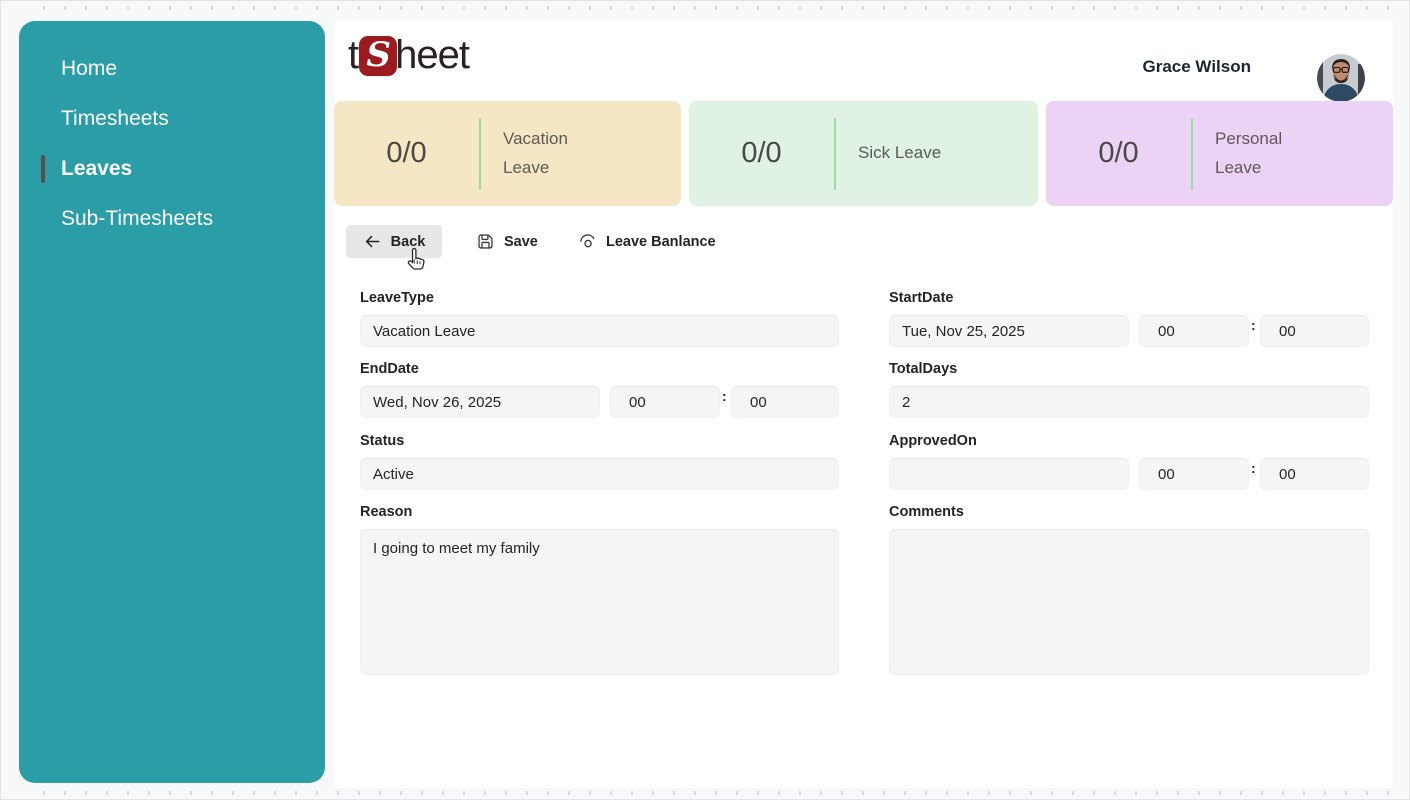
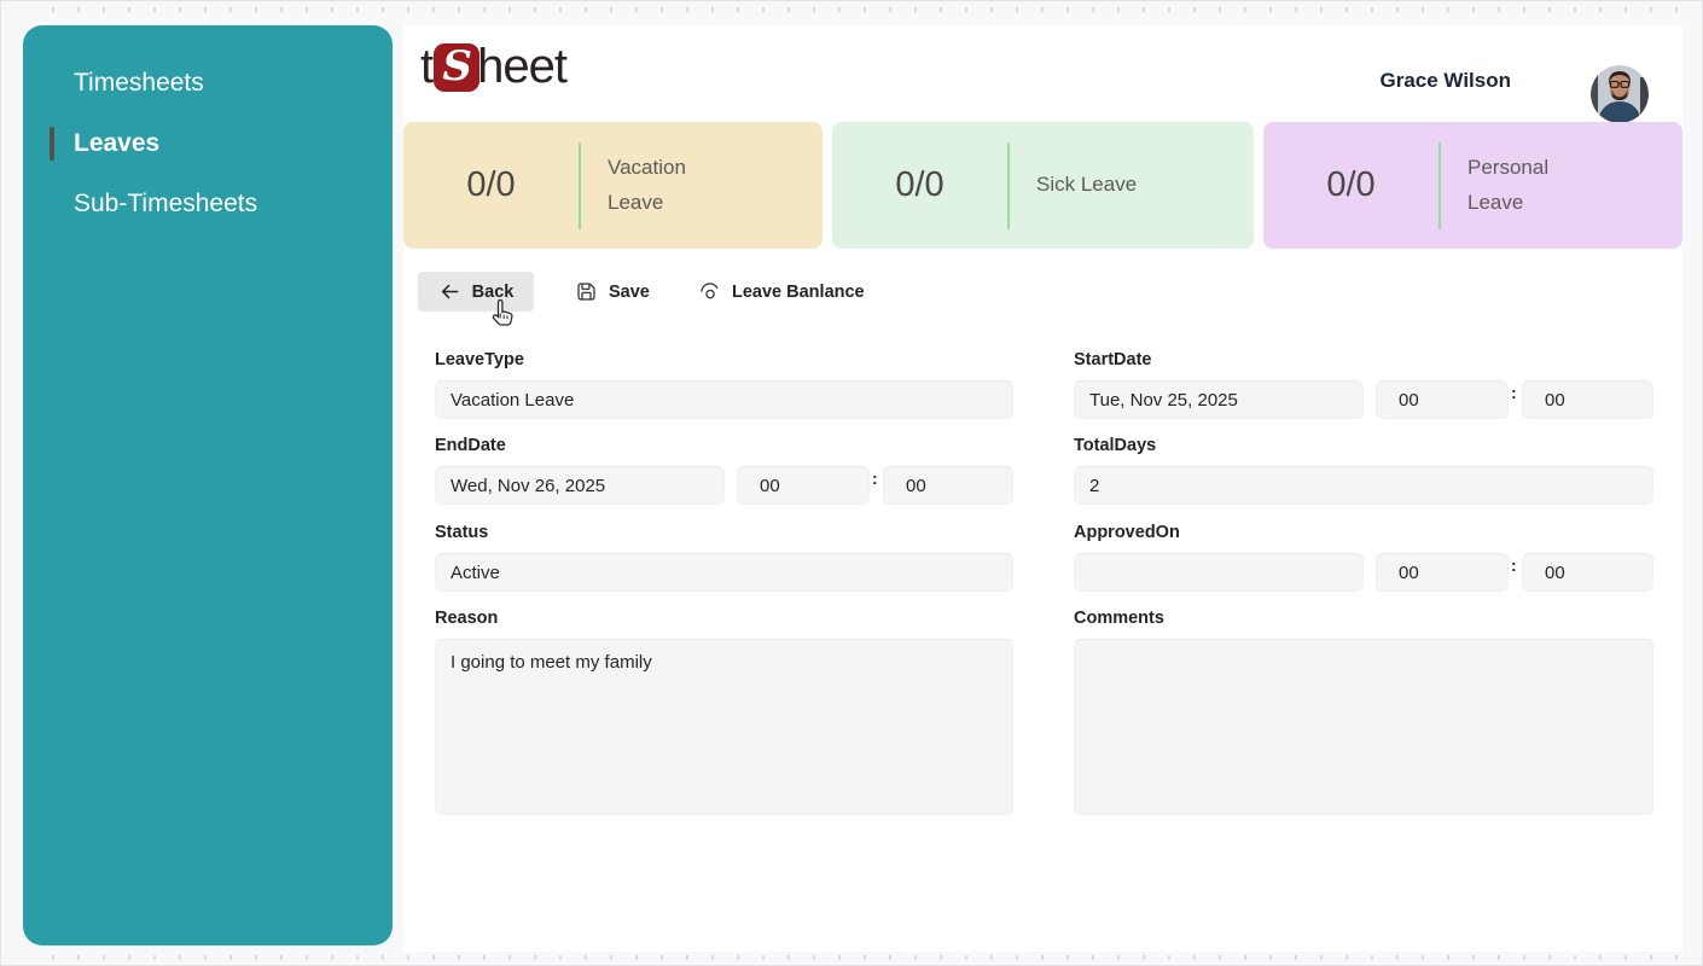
- Home
  Timesheets
  Leaves
  Sub-Timesheets
  t
  S
  heet
  Grace Wilson
  0/0
  Vacation Leave
  0/0
  Sick Leave
  0/0
  Personal Leave
  Back
  Save
  Leave Banlance
  LeaveType
  Vacation Leave
  StartDate
  Tue, Nov 25, 2025
  00
  :
  00
  EndDate
  Wed, Nov 26, 2025
  00
  :
  00
  TotalDays
  2
  Status
  Active
  ApprovedOn
  00
  :
  00
  Reason
  I going to meet my family
  Comments
